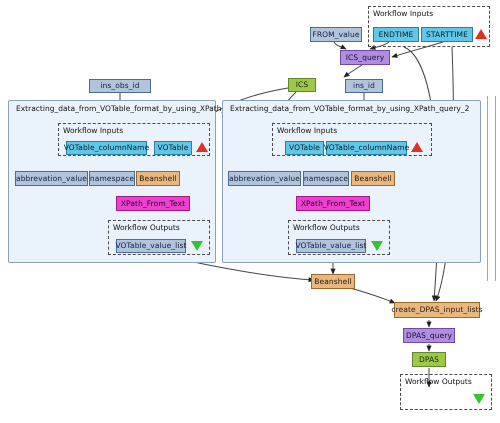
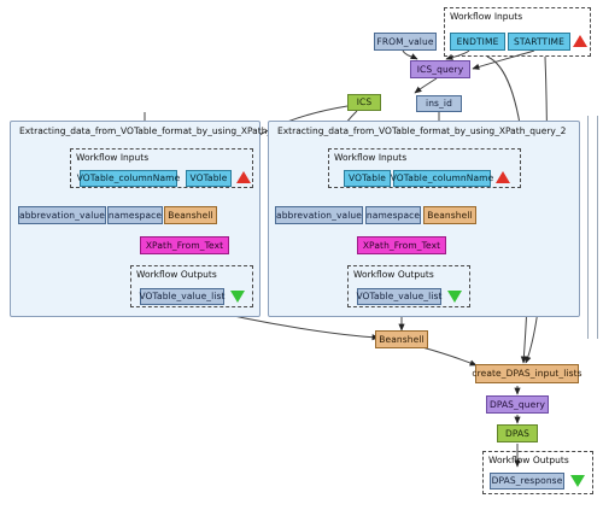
  Workflow Inputs
  ENDTIME
  STARTTIME
  FROM_value
  ICS_query
  ICS
- ins_obs_id
  ins_id
  Extracting_data_from_VOTable_format_by_using_XPath
  Workflow Inputs
  VOTable_columnName
  VOTable
  abbrevation_value
  namespace
  Beanshell
  XPath_From_Text
  Workflow Outputs
  VOTable_value_list
  Extracting_data_from_VOTable_format_by_using_XPath_query_2
  Workflow Inputs
  VOTable
  VOTable_columnName
  abbrevation_value
  namespace
  Beanshell
  XPath_From_Text
  Workflow Outputs
  VOTable_value_list
  Beanshell
  create_DPAS_input_lists
  DPAS_query
  DPAS
  Workflow Outputs
+ DPAS_response
